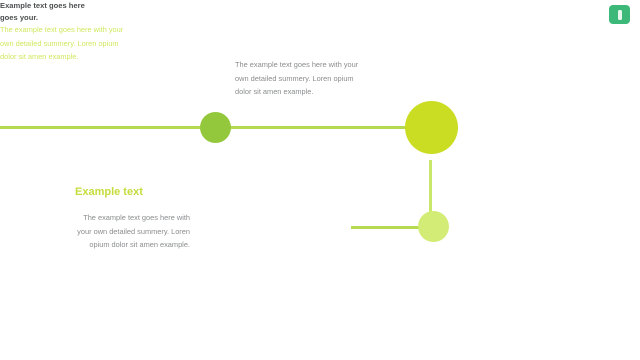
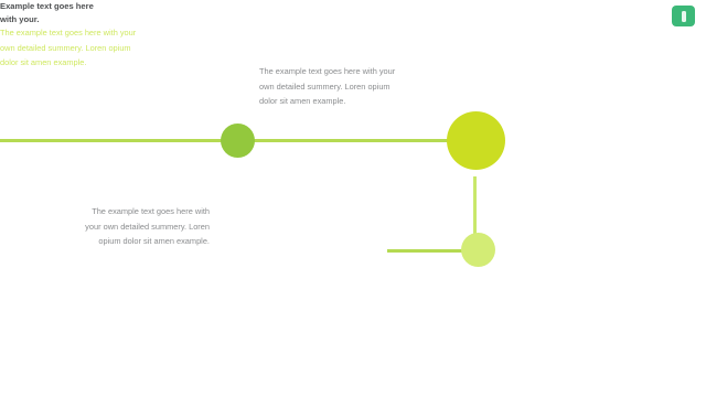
  The example text goes here with your own detailed summery. Loren opium dolor sit amen example.
- Example text goes here goes your.
+ Example text goes here with your.
  The example text goes here with your own detailed summery. Loren opium dolor sit amen example.
- Example text
  The example text goes here with your own detailed summery. Loren opium dolor sit amen example.
